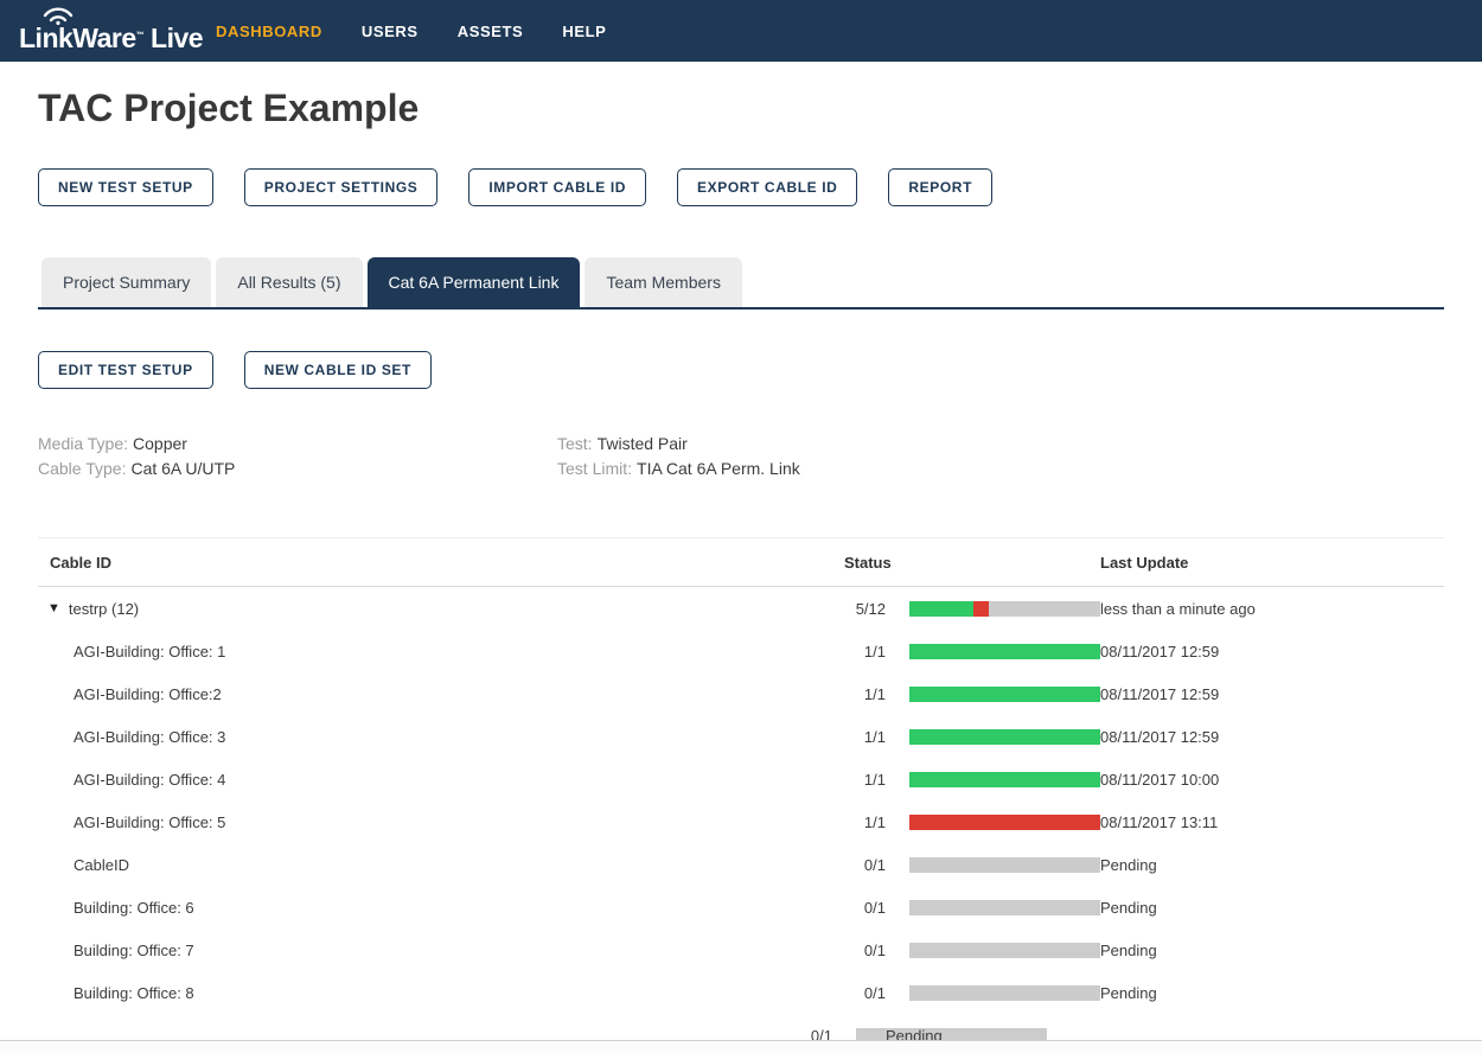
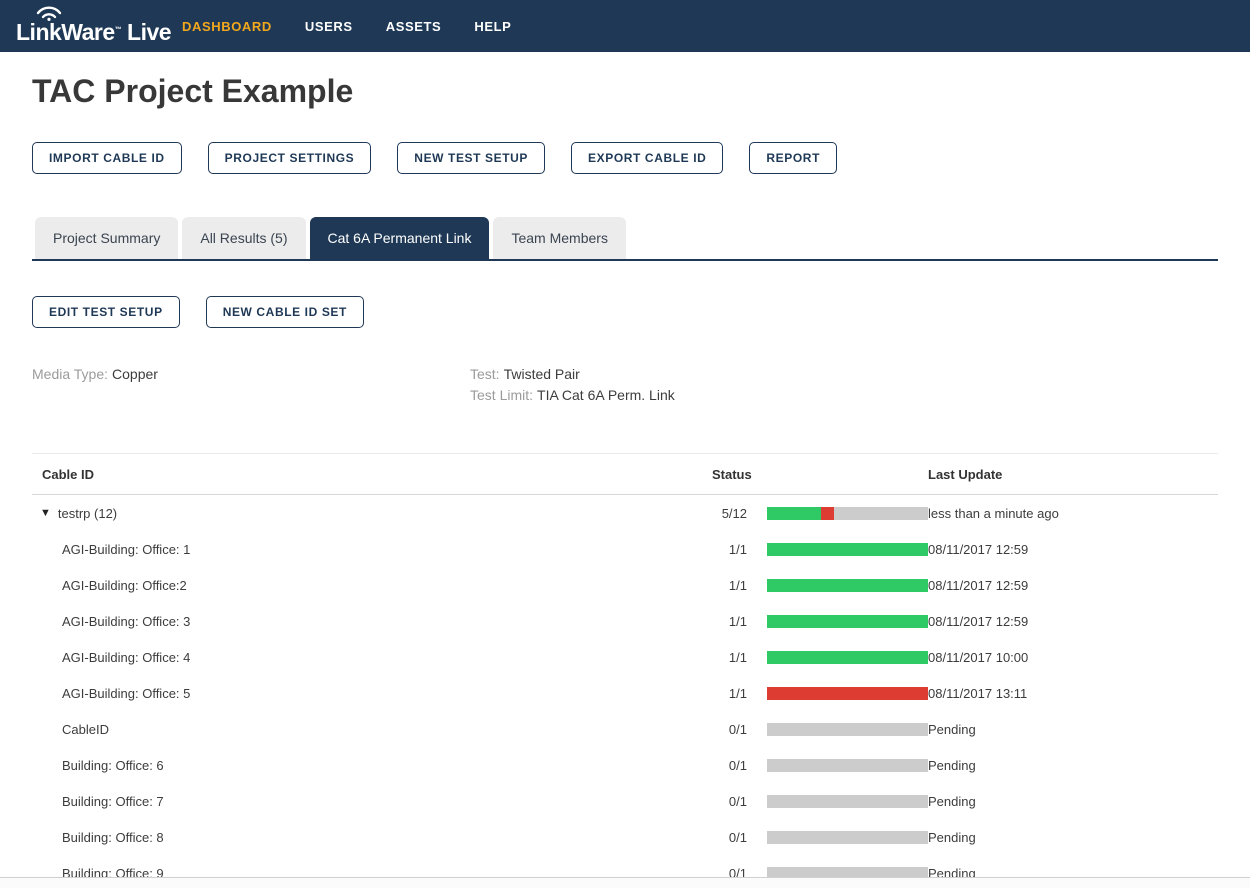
  LinkWare Live
  DASHBOARD
  USERS
  ASSETS
  HELP
  TAC Project Example
- NEW TEST SETUP
+ IMPORT CABLE ID
  PROJECT SETTINGS
- IMPORT CABLE ID
+ NEW TEST SETUP
  EXPORT CABLE ID
  REPORT
  Project Summary
  All Results (5)
  Cat 6A Permanent Link
  Team Members
  EDIT TEST SETUP
  NEW CABLE ID SET
  Media Type: Copper
- Cable Type: Cat 6A U/UTP
  Test: Twisted Pair
  Test Limit: TIA Cat 6A Perm. Link
  Cable ID
  Status
  Last Update
  ▼
  testrp (12)
  5/12
  less than a minute ago
  AGI-Building: Office: 1
  1/1
  08/11/2017 12:59
  AGI-Building: Office:2
  1/1
  08/11/2017 12:59
  AGI-Building: Office: 3
  1/1
  08/11/2017 12:59
  AGI-Building: Office: 4
  1/1
  08/11/2017 10:00
  AGI-Building: Office: 5
  1/1
  08/11/2017 13:11
  CableID
  0/1
  Pending
  Building: Office: 6
  0/1
  Pending
  Building: Office: 7
  0/1
  Pending
  Building: Office: 8
  0/1
  Pending
+ Building: Office: 9
  0/1
  Pending
